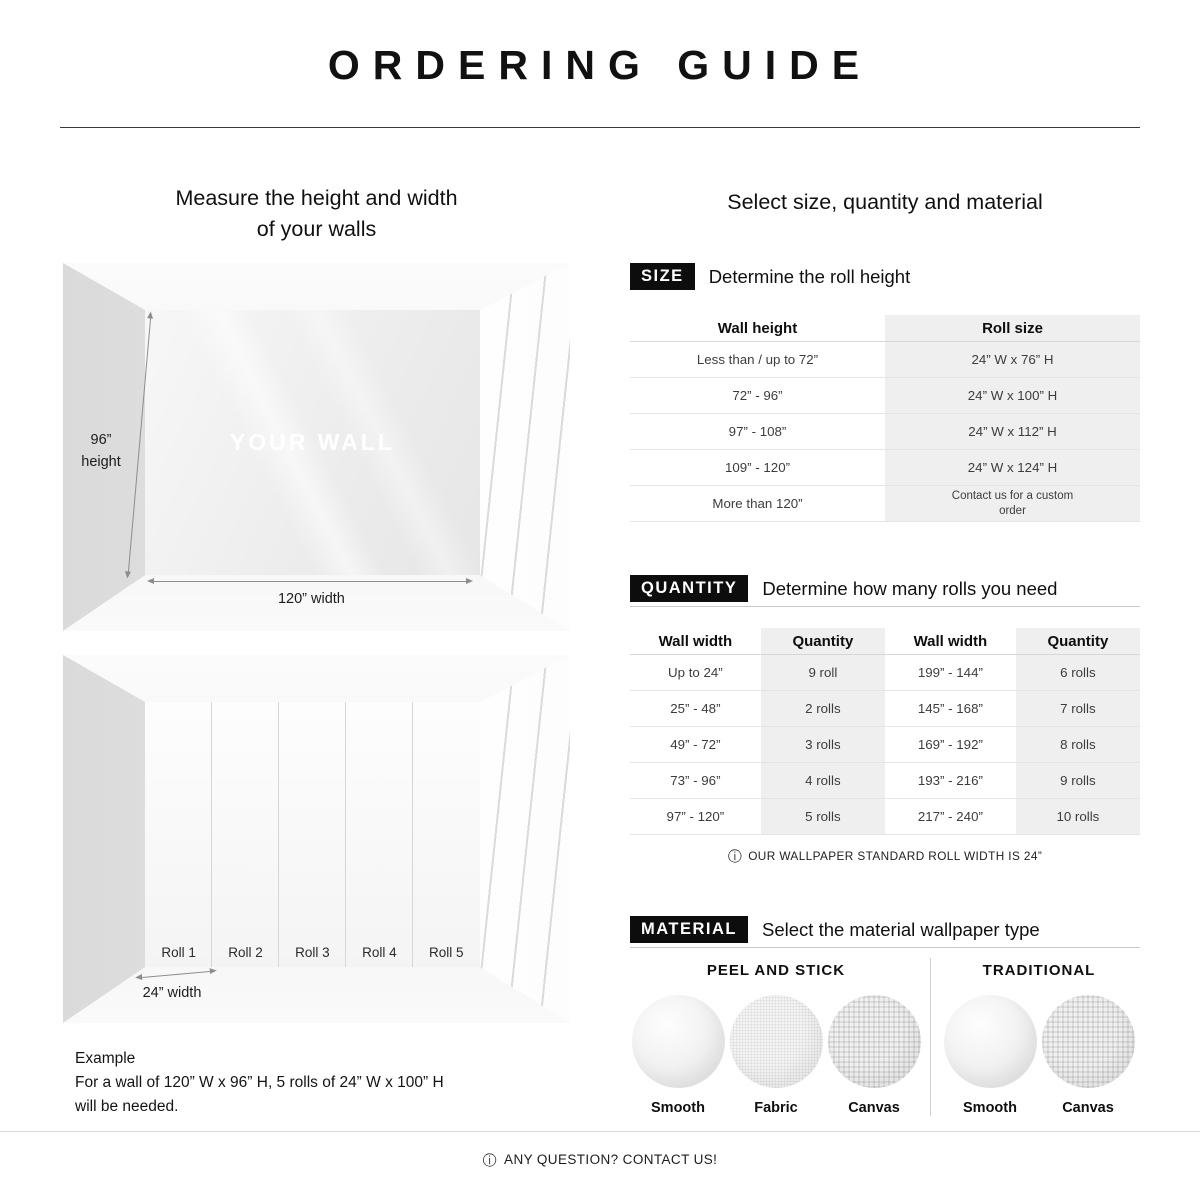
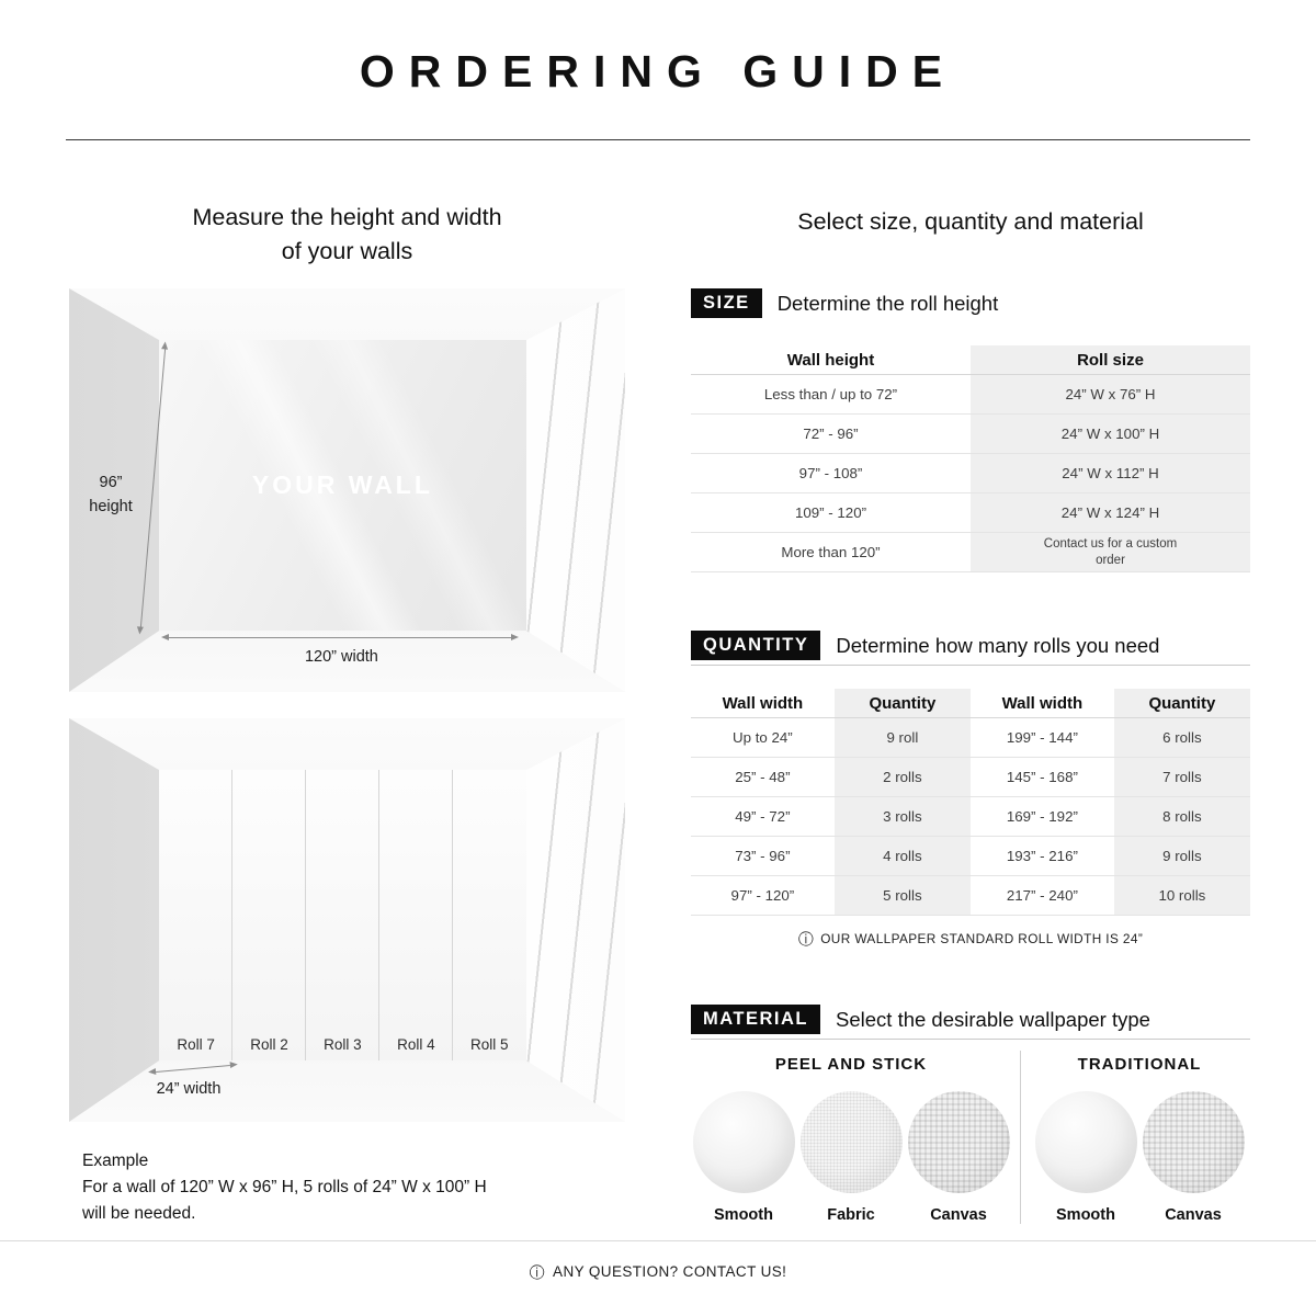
  ORDERING GUIDE
  Measure the height and width
  of your walls
  Select size, quantity and material
  96”
  height
  120” width
- Roll 1
+ Roll 7
  Roll 2
  Roll 3
  Roll 4
  Roll 5
  24” width
  Example
  For a wall of 120” W x 96” H, 5 rolls of 24” W x 100” H
  will be needed.
  SIZE
  Determine the roll height
  Wall height
  Roll size
  Less than / up to 72”
  24” W x 76” H
  72” - 96”
  24” W x 100” H
  97” - 108”
  24” W x 112” H
  109” - 120”
  24” W x 124” H
  More than 120”
  Contact us for a custom order
  QUANTITY
  Determine how many rolls you need
  Wall width
  Quantity
  Wall width
  Quantity
  Up to 24”
  9 roll
  199” - 144”
  6 rolls
  25” - 48”
  2 rolls
  145” - 168”
  7 rolls
  49” - 72”
  3 rolls
  169” - 192”
  8 rolls
  73” - 96”
  4 rolls
  193” - 216”
  9 rolls
  97” - 120”
  5 rolls
  217” - 240”
  10 rolls
  ⓘ
  OUR WALLPAPER STANDARD ROLL WIDTH IS 24”
  MATERIAL
- Select the material wallpaper type
+ Select the desirable wallpaper type
  PEEL AND STICK
  Smooth
  Fabric
  Canvas
  TRADITIONAL
  Smooth
  Canvas
  ⓘ
  ANY QUESTION? CONTACT US!
